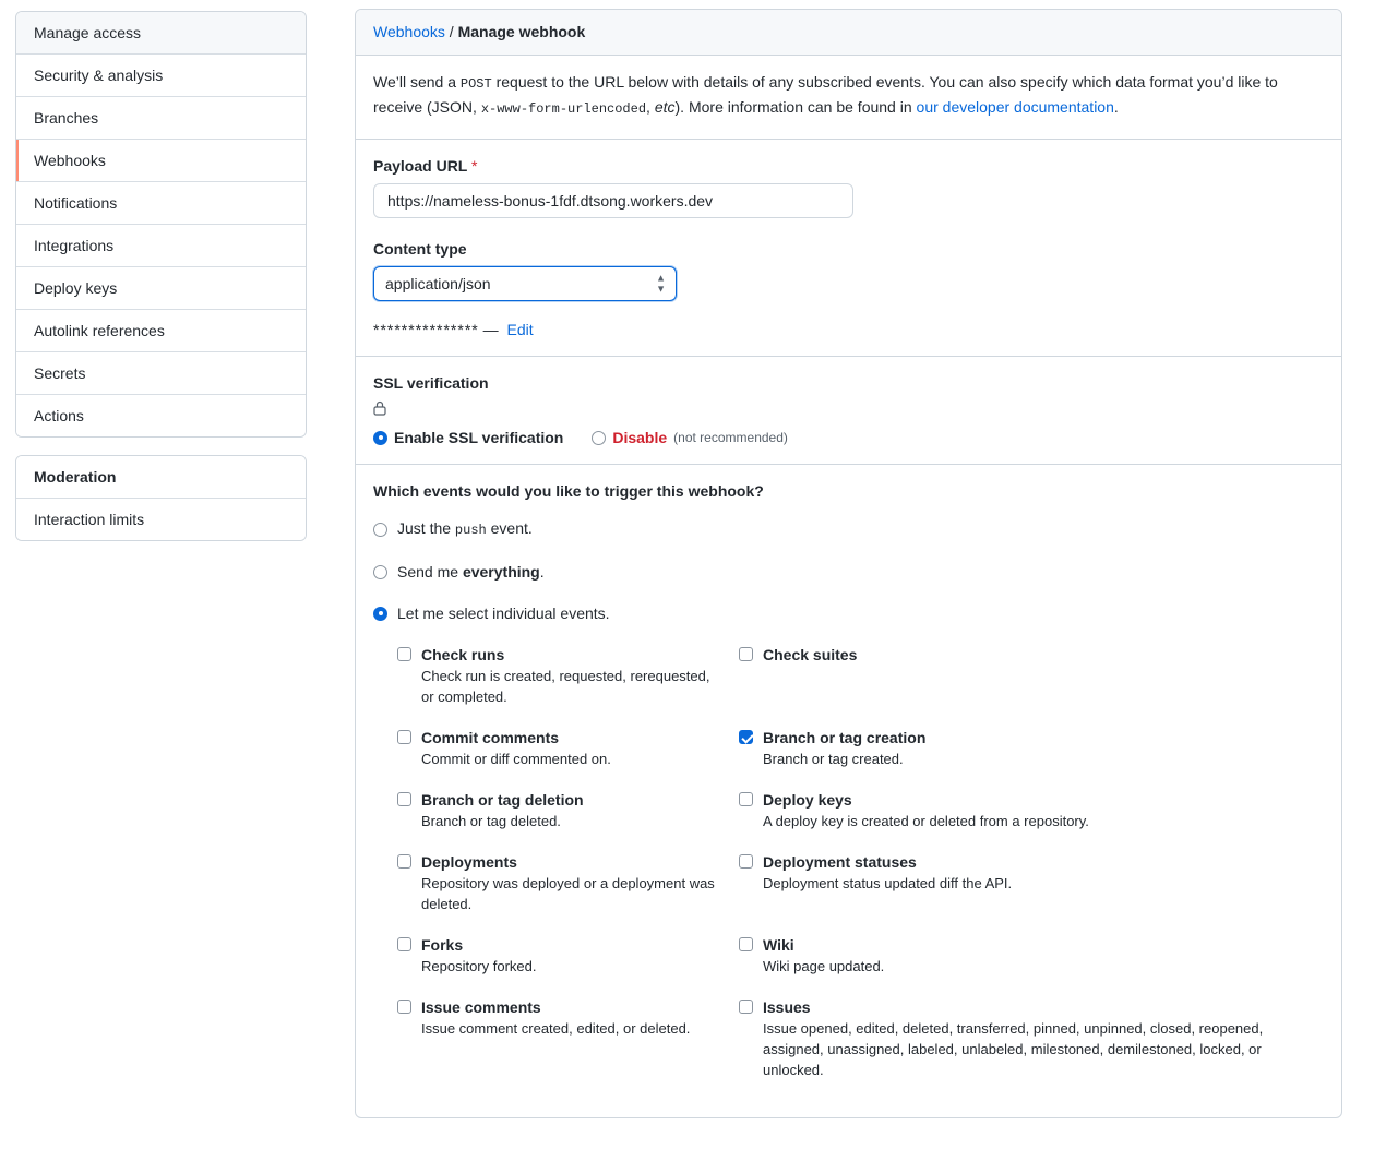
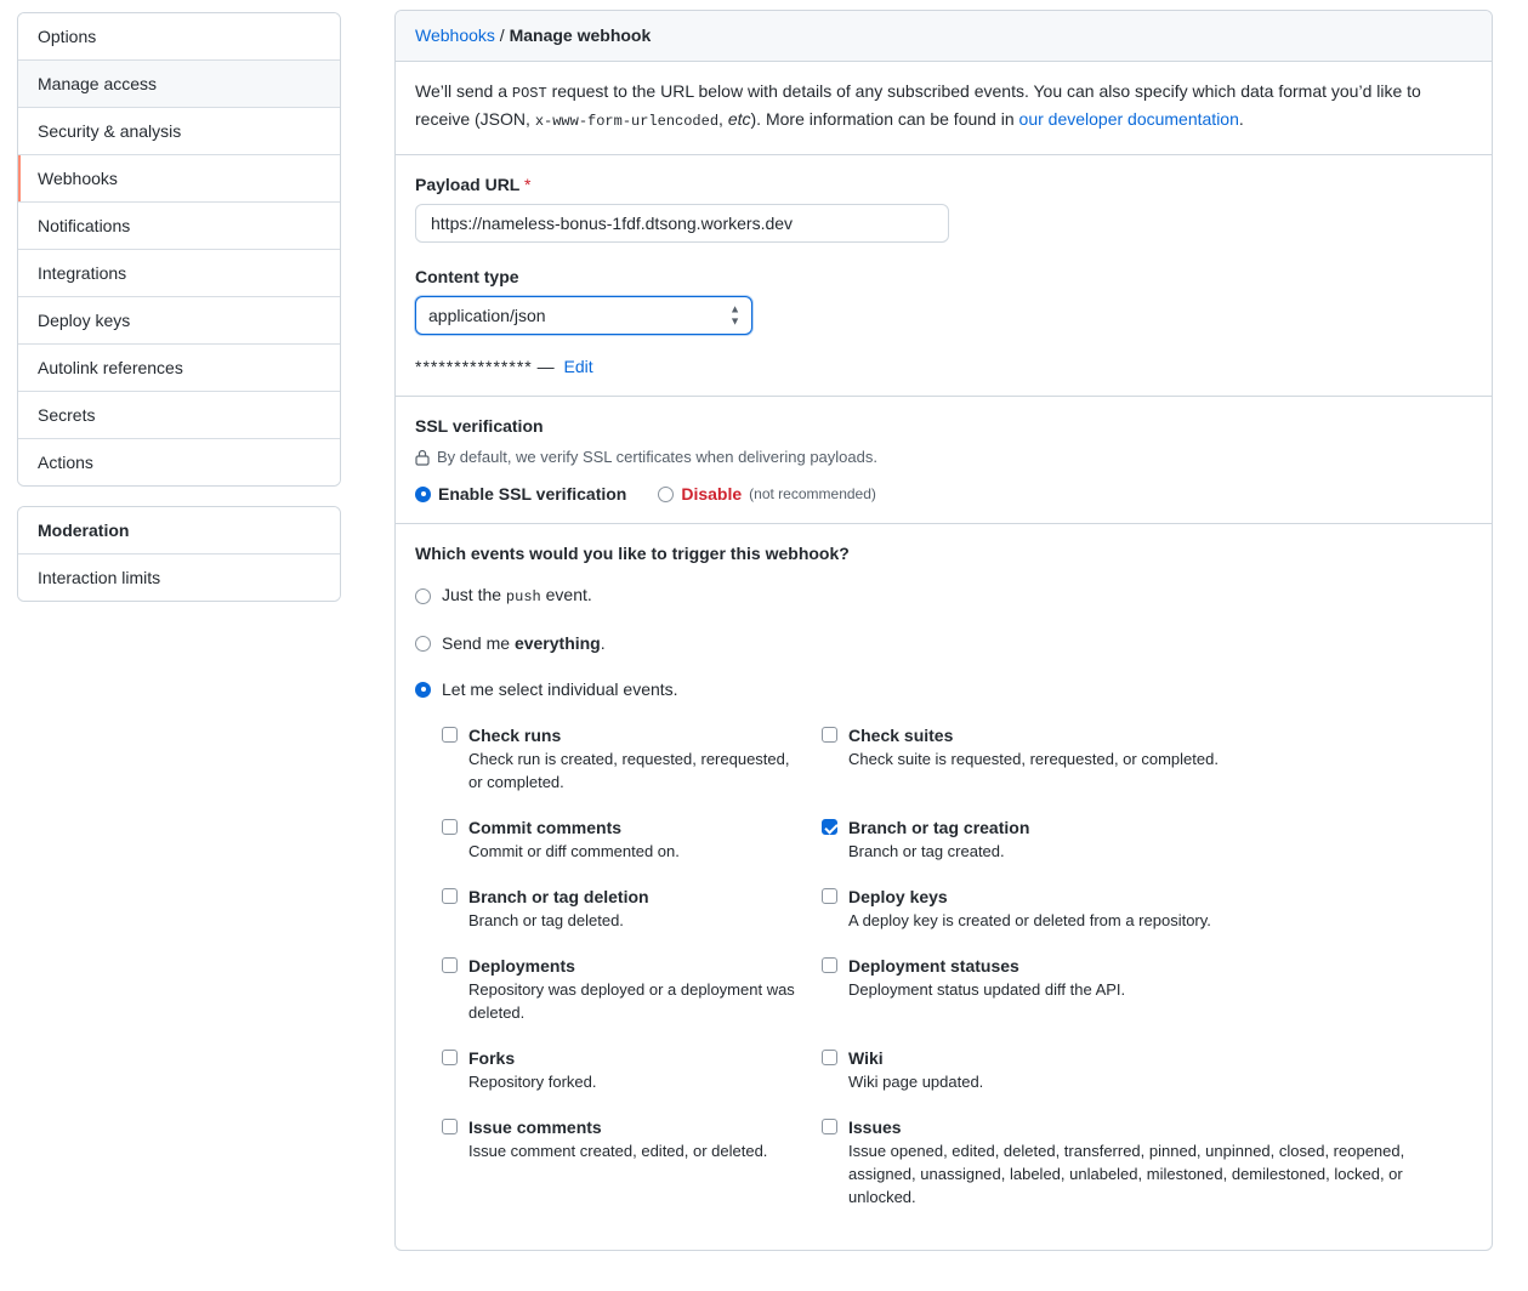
+ Options
  Manage access
  Security & analysis
- Branches
  Webhooks
  Notifications
  Integrations
  Deploy keys
  Autolink references
  Secrets
  Actions
  Moderation
  Interaction limits
  Webhooks / Manage webhook
  We’ll send a POST request to the URL below with details of any subscribed events. You can also specify which data format you’d like to receive (JSON, x-www-form-urlencoded, etc). More information can be found in our developer documentation.
  Payload URL *
  https://nameless-bonus-1fdf.dtsong.workers.dev
  Content type
  application/json
  ▲
  ▼
  *************** — Edit
  SSL verification
+ By default, we verify SSL certificates when delivering payloads.
  Enable SSL verification
  Disable
  (not recommended)
  Which events would you like to trigger this webhook?
  Just the push event.
  Send me everything.
  Let me select individual events.
  Check runs
  Check run is created, requested, rerequested, or completed.
  Check suites
+ Check suite is requested, rerequested, or completed.
  Commit comments
  Commit or diff commented on.
  Branch or tag creation
  Branch or tag created.
  Branch or tag deletion
  Branch or tag deleted.
  Deploy keys
  A deploy key is created or deleted from a repository.
  Deployments
  Repository was deployed or a deployment was deleted.
  Deployment statuses
  Deployment status updated diff the API.
  Forks
  Repository forked.
  Wiki
  Wiki page updated.
  Issue comments
  Issue comment created, edited, or deleted.
  Issues
  Issue opened, edited, deleted, transferred, pinned, unpinned, closed, reopened, assigned, unassigned, labeled, unlabeled, milestoned, demilestoned, locked, or unlocked.
